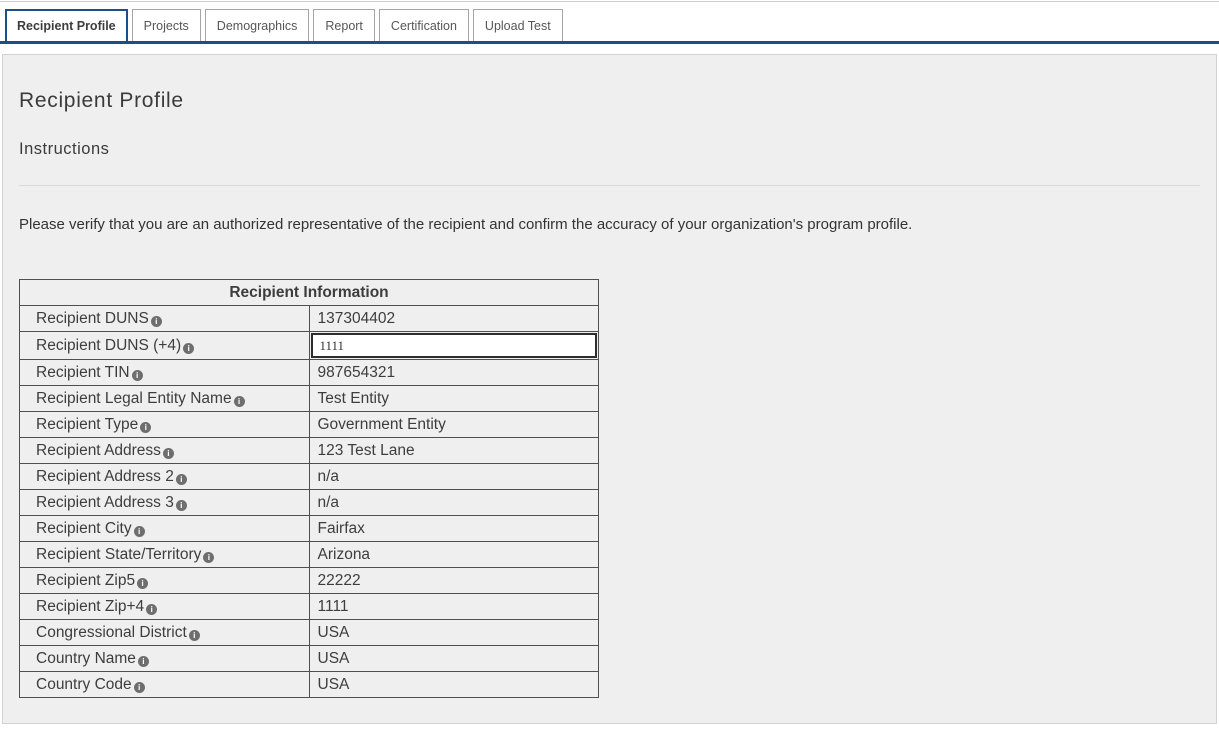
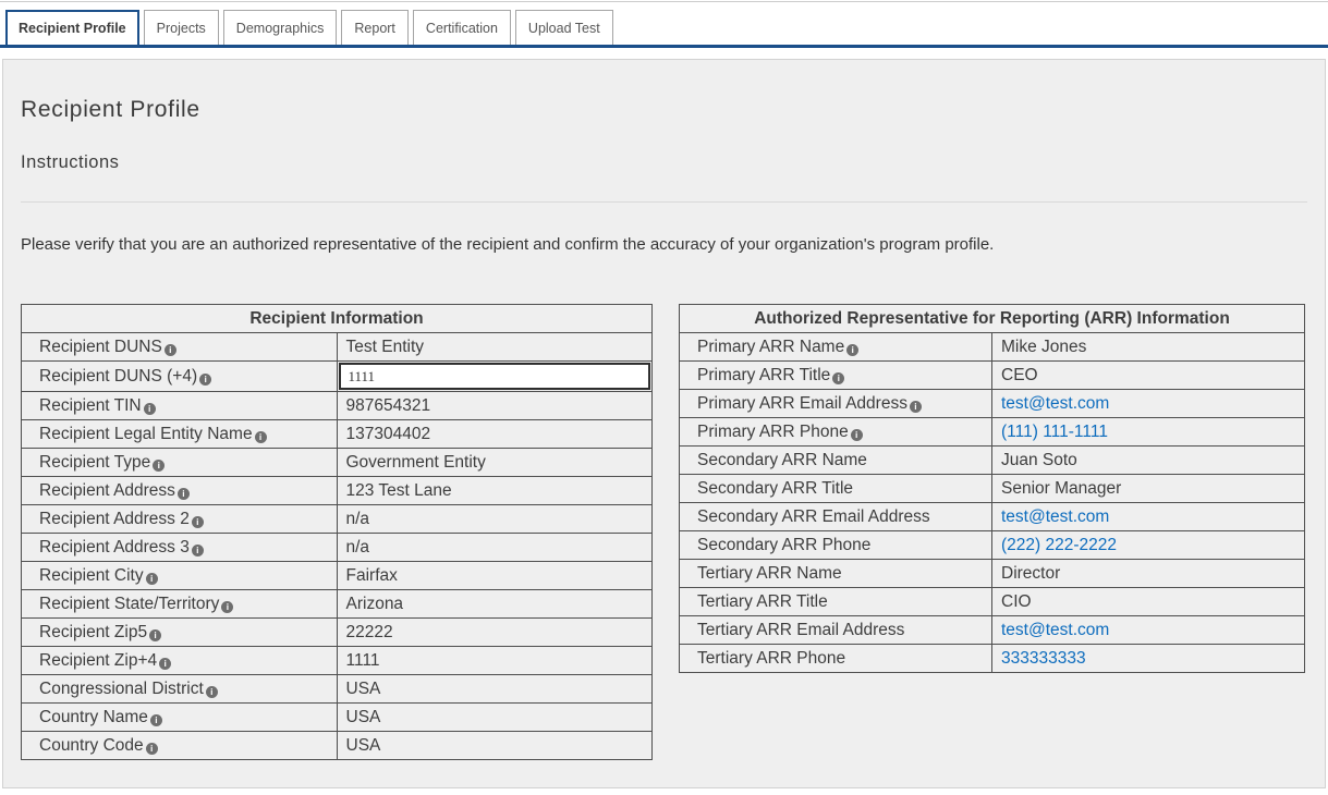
  Recipient Profile
  Projects
  Demographics
  Report
  Certification
  Upload Test
  Recipient Profile
  Instructions
  Please verify that you are an authorized representative of the recipient and confirm the accuracy of your organization's program profile.
  Recipient Information
- Recipient DUNS i	137304402
+ Recipient DUNS i	Test Entity
  Recipient DUNS (+4) i	1111
  Recipient TIN i	987654321
- Recipient Legal Entity Name i	Test Entity
+ Recipient Legal Entity Name i	137304402
  Recipient Type i	Government Entity
  Recipient Address i	123 Test Lane
  Recipient Address 2 i	n/a
  Recipient Address 3 i	n/a
  Recipient City i	Fairfax
  Recipient State/Territory i	Arizona
  Recipient Zip5 i	22222
  Recipient Zip+4 i	1111
  Congressional District i	USA
  Country Name i	USA
  Country Code i	USA
+ Authorized Representative for Reporting (ARR) Information
+ Primary ARR Name i	Mike Jones
+ Primary ARR Title i	CEO
+ Primary ARR Email Address i	test@test.com
+ Primary ARR Phone i	(111) 111-1111
+ Secondary ARR Name	Juan Soto
+ Secondary ARR Title	Senior Manager
+ Secondary ARR Email Address	test@test.com
+ Secondary ARR Phone	(222) 222-2222
+ Tertiary ARR Name	Director
+ Tertiary ARR Title	CIO
+ Tertiary ARR Email Address	test@test.com
+ Tertiary ARR Phone	333333333
